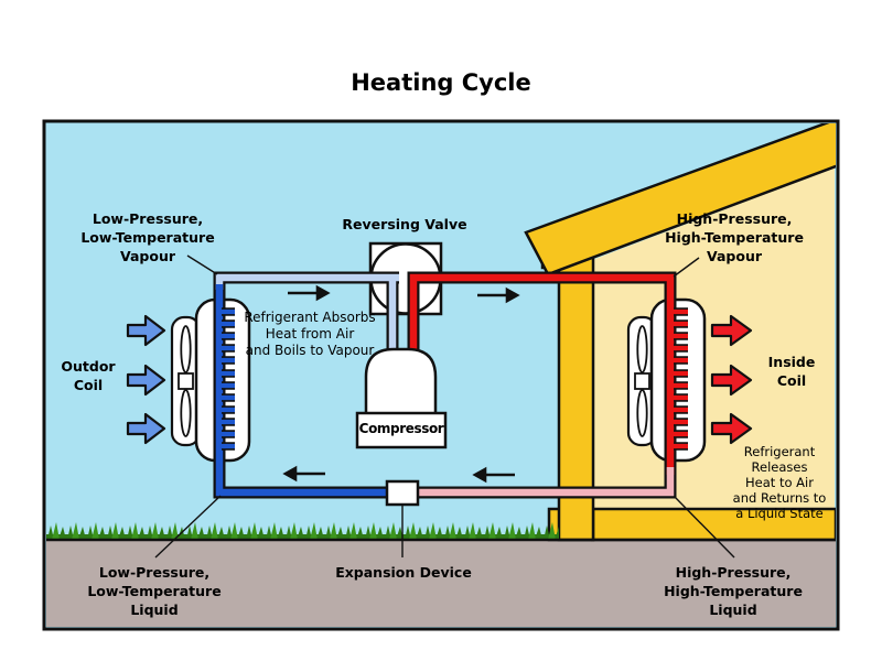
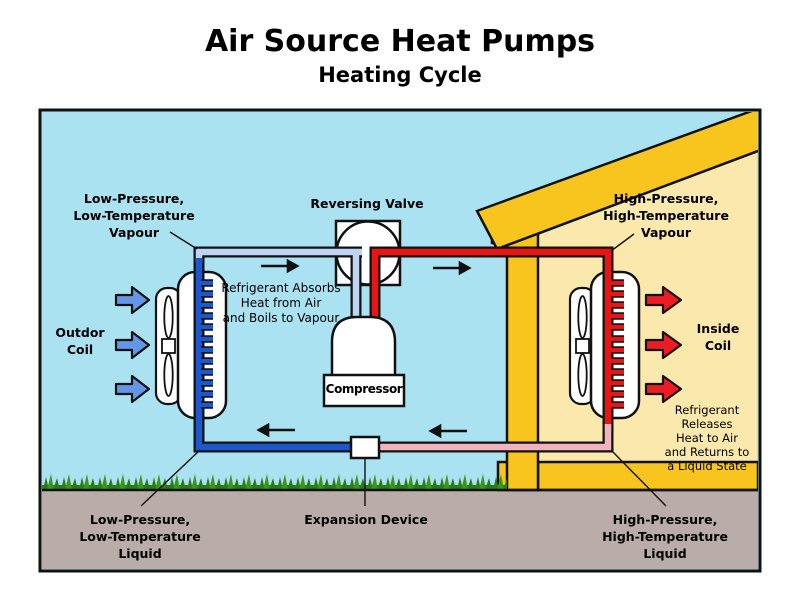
+ Air Source Heat Pumps
  Heating Cycle
  Low-Pressure,
  Low-Temperature
  Vapour
  Reversing Valve
  High-Pressure,
  High-Temperature
  Vapour
  Refrigerant Absorbs
  Heat from Air
  and Boils to Vapour
  Outdor
  Coil
  Inside
  Coil
  Refrigerant Releases
  Heat to Air
  and Returns to
  a Liquid State
  Compressor
  Low-Pressure,
  Low-Temperature
  Liquid
  Expansion Device
  High-Pressure,
  High-Temperature
  Liquid
